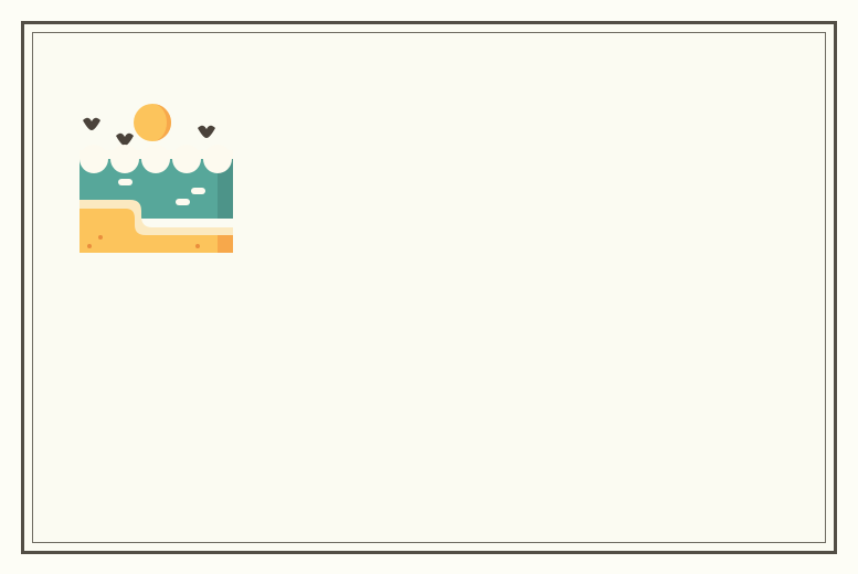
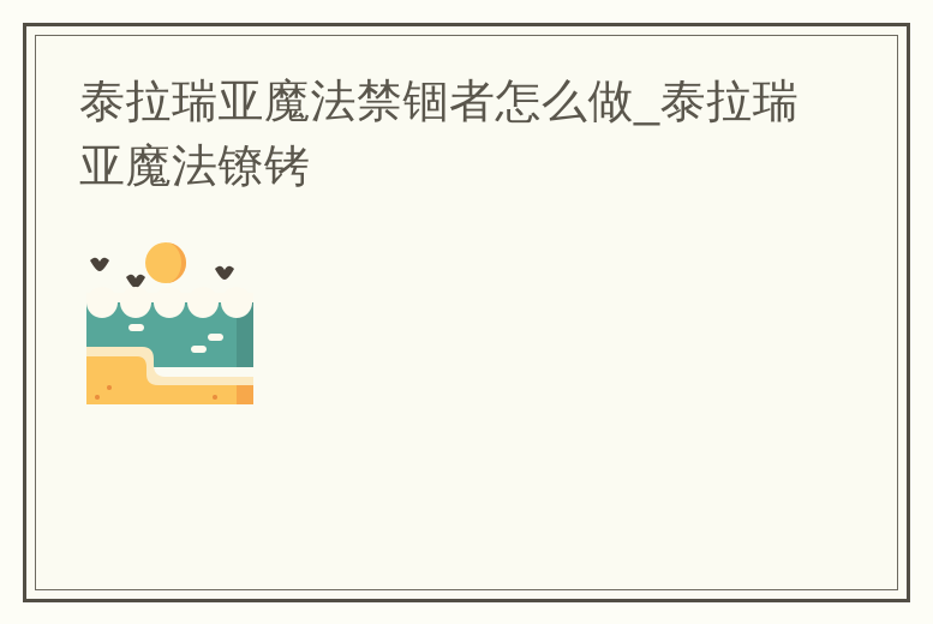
+ 泰拉瑞亚魔法禁锢者怎么做_泰拉瑞亚魔法镣铐
